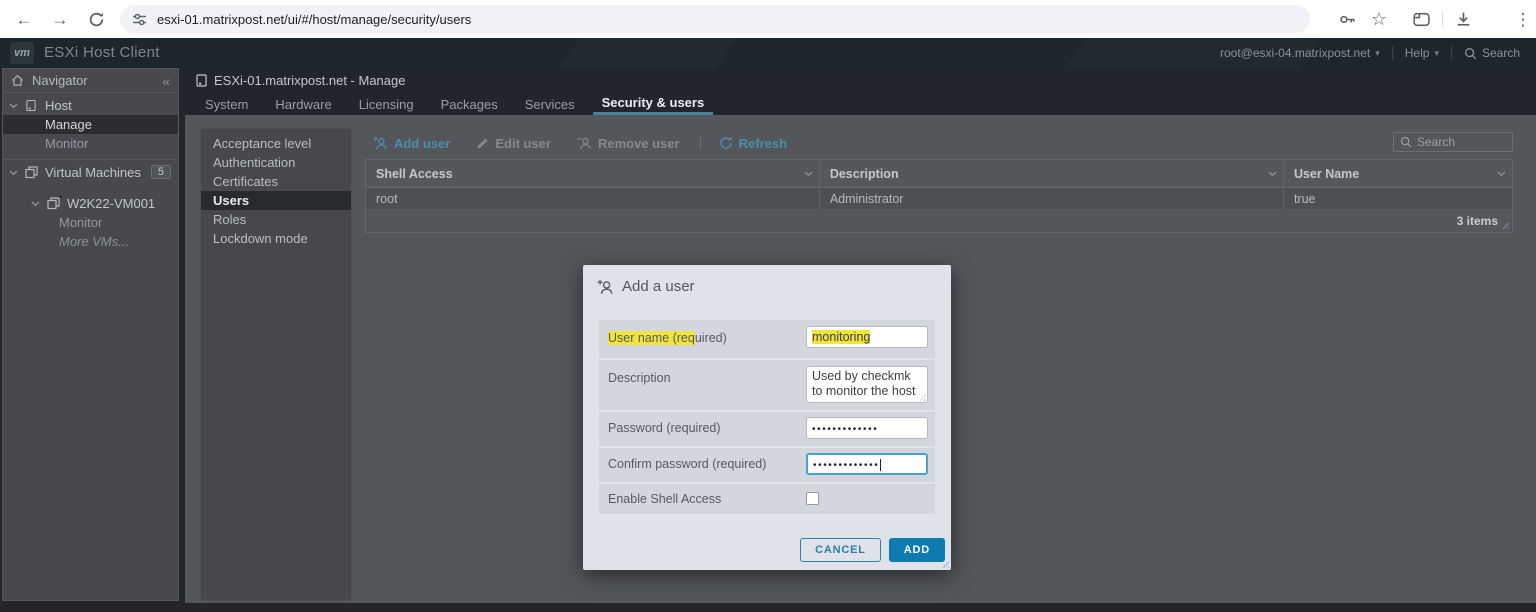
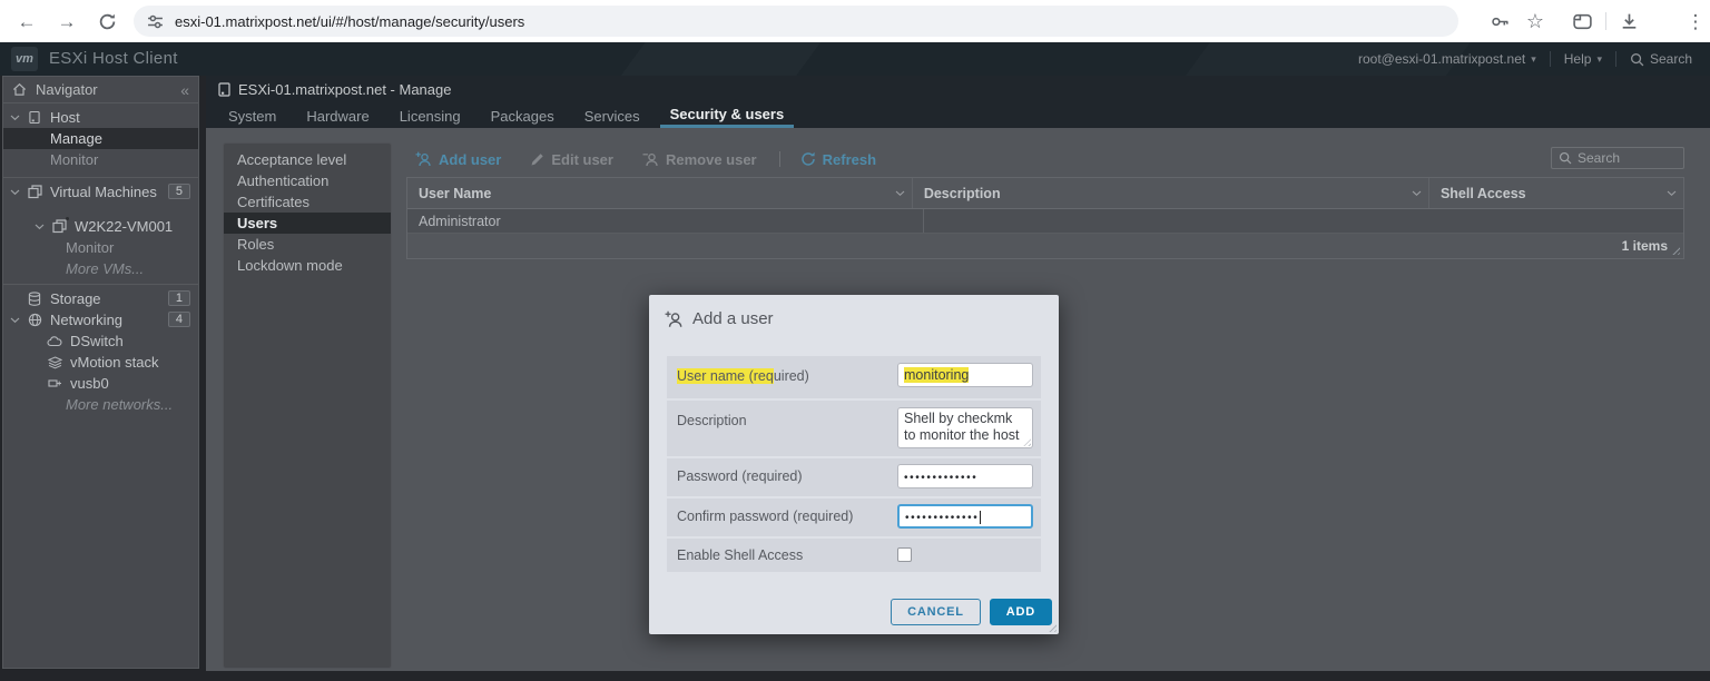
  ←
  →
  esxi-01.matrixpost.net/ui/#/host/manage/security/users
  ☆
  ⋮
  vm
  ESXi Host Client
- root@esxi-04.matrixpost.net
+ root@esxi-01.matrixpost.net
  ▾
  Help
  ▾
  Search
  Navigator
  «
  Host
  Manage
  Monitor
  Virtual Machines
  5
  W2K22-VM001
  Monitor
  More VMs...
+ Storage
+ 1
+ Networking
+ 4
+ DSwitch
+ vMotion stack
+ vusb0
+ More networks...
  ESXi-01.matrixpost.net - Manage
  System
  Hardware
  Licensing
  Packages
  Services
  Security & users
  Acceptance level
  Authentication
  Certificates
  Users
  Roles
  Lockdown mode
  Add user
  Edit user
  Remove user
  Refresh
  Search
- Shell Access
+ User Name
  Description
- User Name
+ Shell Access
- root
  Administrator
- true
- 3 items
+ 1 items
  Add a user
  User name (required)
  monitoring
  Description
- Used by checkmk to monitor the host
+ Shell by checkmk to monitor the host
  Password (required)
  •••••••••••••
  Confirm password (required)
  •••••••••••••
  Enable Shell Access
  CANCEL
  ADD
